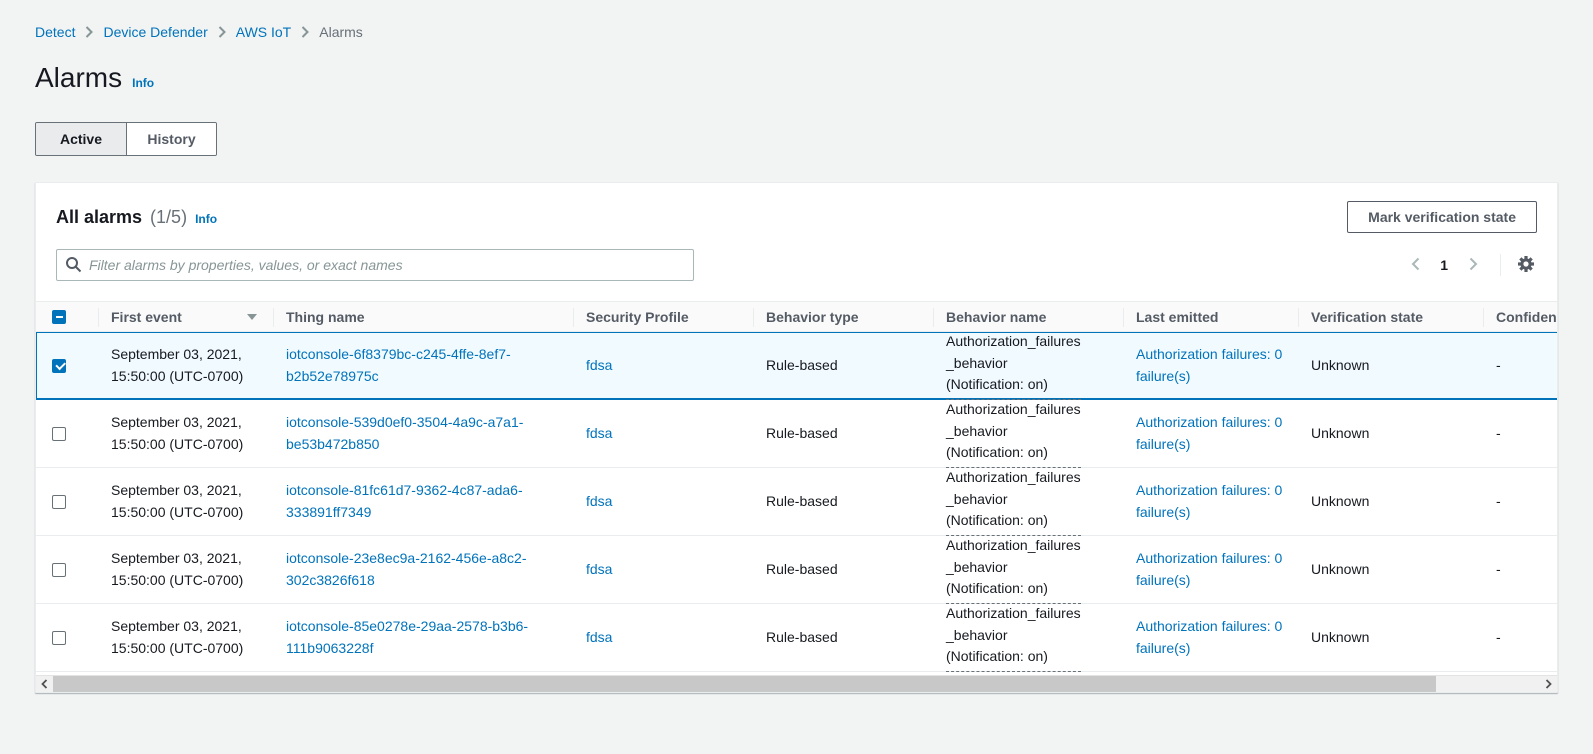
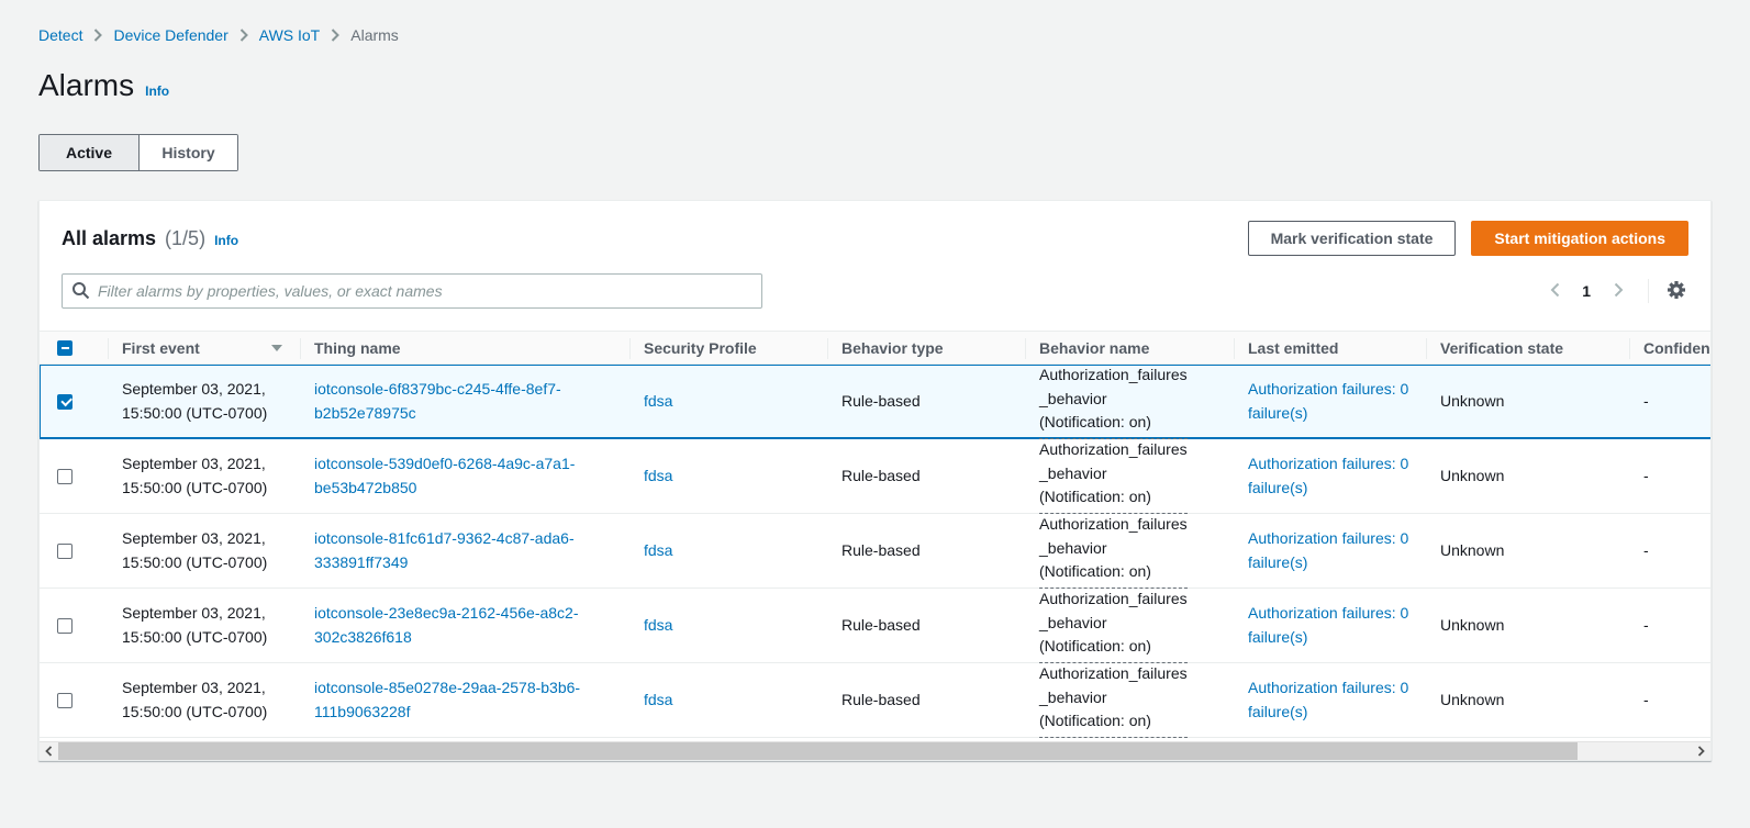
  Detect
  Device Defender
  AWS IoT
  Alarms
  Alarms
  Info
  Active
  History
  All alarms
  (1/5)
  Info
  Mark verification state
+ Start mitigation actions
  Filter alarms by properties, values, or exact names
  1
  First event
  Thing name
  Security Profile
  Behavior type
  Behavior name
  Last emitted
  Verification state
  Confiden
  September 03, 2021, 15:50:00 (UTC-0700)
  iotconsole-6f8379bc-c245-4ffe-8ef7-b2b52e78975c
  fdsa
  Rule-based
  Authorization_failures
  _behavior
  (Notification: on)
  Authorization failures: 0 failure(s)
  Unknown
  -
  September 03, 2021, 15:50:00 (UTC-0700)
- iotconsole-539d0ef0-3504-4a9c-a7a1-be53b472b850
+ iotconsole-539d0ef0-6268-4a9c-a7a1-be53b472b850
  fdsa
  Rule-based
  Authorization_failures
  _behavior
  (Notification: on)
  Authorization failures: 0 failure(s)
  Unknown
  -
  September 03, 2021, 15:50:00 (UTC-0700)
  iotconsole-81fc61d7-9362-4c87-ada6-333891ff7349
  fdsa
  Rule-based
  Authorization_failures
  _behavior
  (Notification: on)
  Authorization failures: 0 failure(s)
  Unknown
  -
  September 03, 2021, 15:50:00 (UTC-0700)
  iotconsole-23e8ec9a-2162-456e-a8c2-302c3826f618
  fdsa
  Rule-based
  Authorization_failures
  _behavior
  (Notification: on)
  Authorization failures: 0 failure(s)
  Unknown
  -
  September 03, 2021, 15:50:00 (UTC-0700)
  iotconsole-85e0278e-29aa-2578-b3b6-111b9063228f
  fdsa
  Rule-based
  Authorization_failures
  _behavior
  (Notification: on)
  Authorization failures: 0 failure(s)
  Unknown
  -
